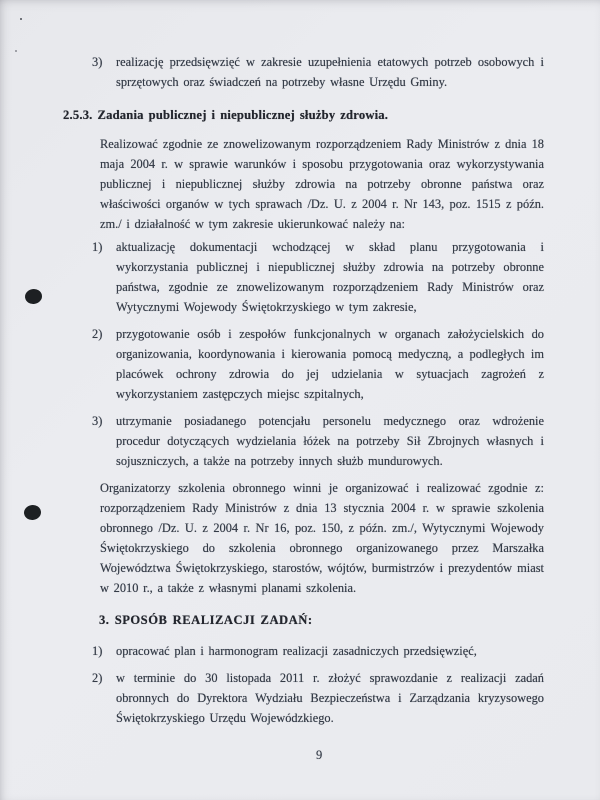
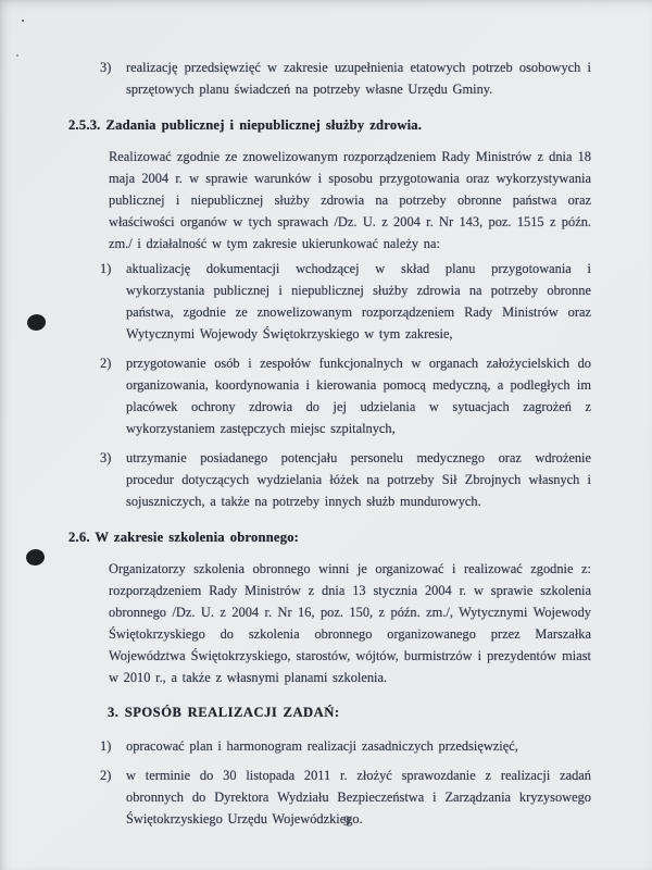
  3)
- realizację przedsięwzięć w zakresie uzupełnienia etatowych potrzeb osobowych i sprzętowych oraz świadczeń na potrzeby własne Urzędu Gminy.
+ realizację przedsięwzięć w zakresie uzupełnienia etatowych potrzeb osobowych i sprzętowych planu świadczeń na potrzeby własne Urzędu Gminy.
  2.5.3. Zadania publicznej i niepublicznej służby zdrowia.
  Realizować zgodnie ze znowelizowanym rozporządzeniem Rady Ministrów z dnia 18 maja 2004 r. w sprawie warunków i sposobu przygotowania oraz wykorzystywania publicznej i niepublicznej służby zdrowia na potrzeby obronne państwa oraz właściwości organów w tych sprawach /Dz. U. z 2004 r. Nr 143, poz. 1515 z późn. zm./ i działalność w tym zakresie ukierunkować należy na:
  1)
  aktualizację dokumentacji wchodzącej w skład planu przygotowania i wykorzystania publicznej i niepublicznej służby zdrowia na potrzeby obronne państwa, zgodnie ze znowelizowanym rozporządzeniem Rady Ministrów oraz Wytycznymi Wojewody Świętokrzyskiego w tym zakresie,
  2)
  przygotowanie osób i zespołów funkcjonalnych w organach założycielskich do organizowania, koordynowania i kierowania pomocą medyczną, a podległych im placówek ochrony zdrowia do jej udzielania w sytuacjach zagrożeń z wykorzystaniem zastępczych miejsc szpitalnych,
  3)
  utrzymanie posiadanego potencjału personelu medycznego oraz wdrożenie procedur dotyczących wydzielania łóżek na potrzeby Sił Zbrojnych własnych i sojuszniczych, a także na potrzeby innych służb mundurowych.
+ 2.6. W zakresie szkolenia obronnego:
  Organizatorzy szkolenia obronnego winni je organizować i realizować zgodnie z: rozporządzeniem Rady Ministrów z dnia 13 stycznia 2004 r. w sprawie szkolenia obronnego /Dz. U. z 2004 r. Nr 16, poz. 150, z późn. zm./, Wytycznymi Wojewody Świętokrzyskiego do szkolenia obronnego organizowanego przez Marszałka Województwa Świętokrzyskiego, starostów, wójtów, burmistrzów i prezydentów miast w 2010 r., a także z własnymi planami szkolenia.
  3. SPOSÓB REALIZACJI ZADAŃ:
  1)
  opracować plan i harmonogram realizacji zasadniczych przedsięwzięć,
  2)
  w terminie do 30 listopada 2011 r. złożyć sprawozdanie z realizacji zadań obronnych do Dyrektora Wydziału Bezpieczeństwa i Zarządzania kryzysowego Świętokrzyskiego Urzędu Wojewódzkiego.
  9
